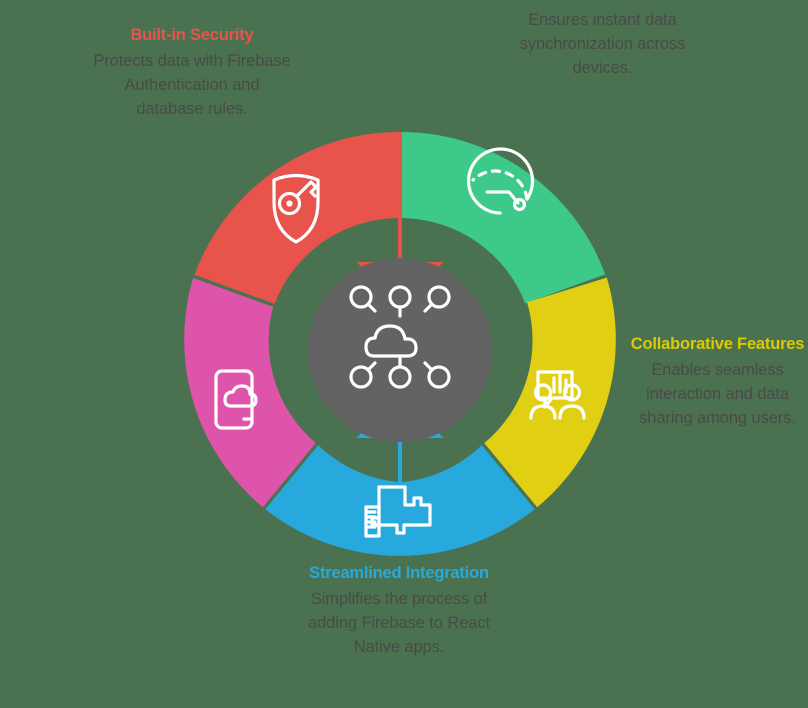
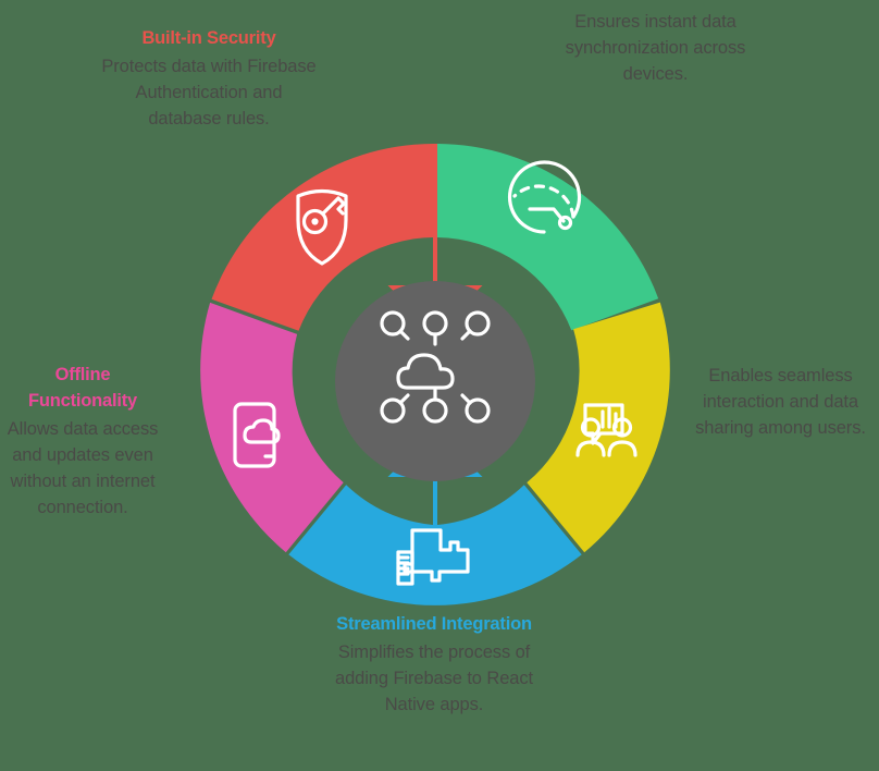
  Built-in Security
  Protects data with Firebase Authentication and database rules.
  Ensures instant data synchronization across devices.
- Collaborative Features
  Enables seamless interaction and data sharing among users.
  Streamlined Integration
  Simplifies the process of adding Firebase to React Native apps.
+ Offline Functionality
+ Allows data access and updates even without an internet connection.
